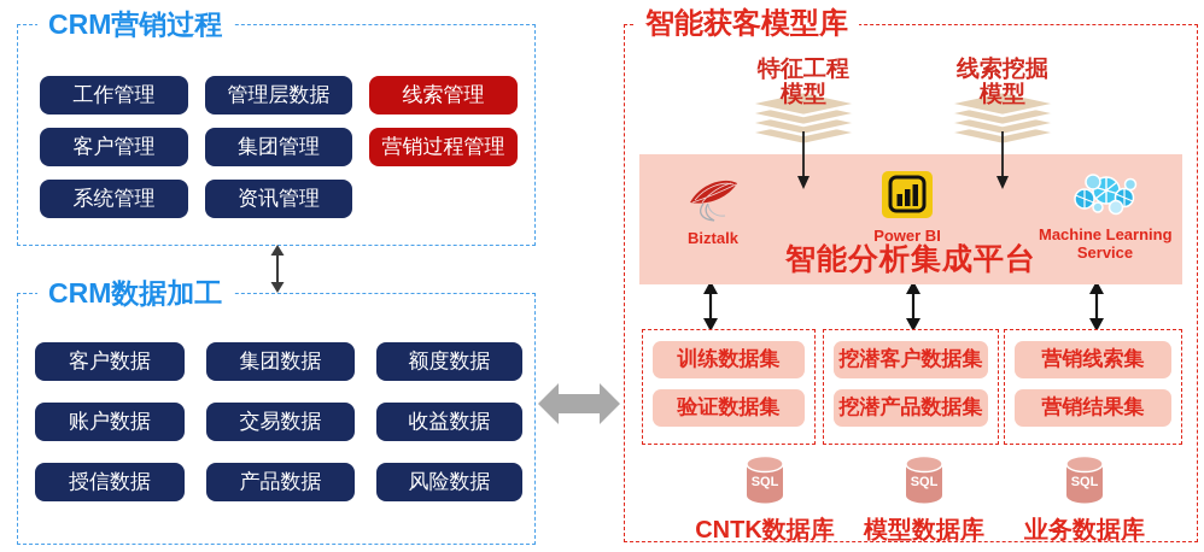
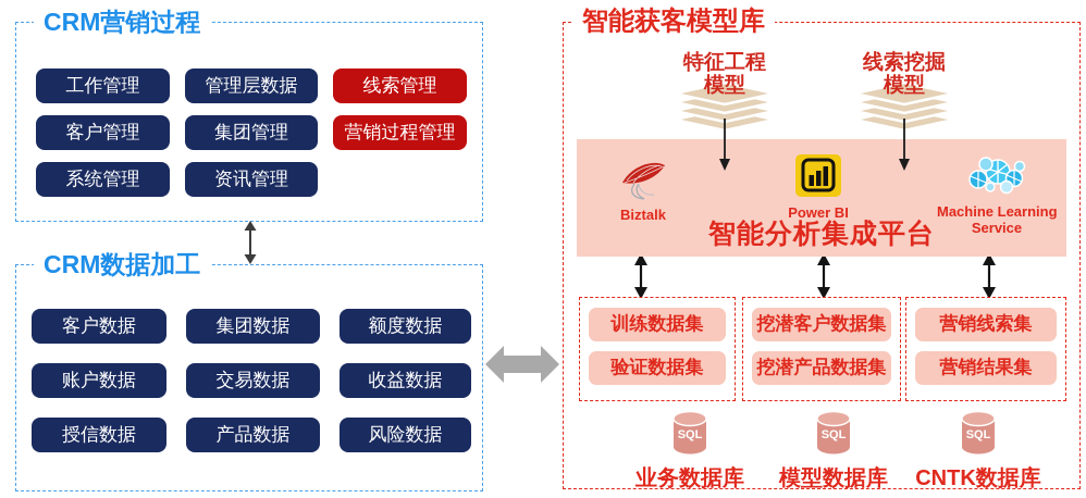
  CRM营销过程
  工作管理
  管理层数据
  线索管理
  客户管理
  集团管理
  营销过程管理
  系统管理
  资讯管理
  CRM数据加工
  客户数据
  集团数据
  额度数据
  账户数据
  交易数据
  收益数据
  授信数据
  产品数据
  风险数据
  智能获客模型库
  特征工程
  模型
  线索挖掘
  模型
  Biztalk
  Power BI
  Machine Learning
  Service
  智能分析集成平台
  训练数据集
  验证数据集
  挖潜客户数据集
  挖潜产品数据集
  营销线索集
  营销结果集
  SQL
- CNTK数据库
+ 业务数据库
  SQL
  模型数据库
  SQL
- 业务数据库
+ CNTK数据库
